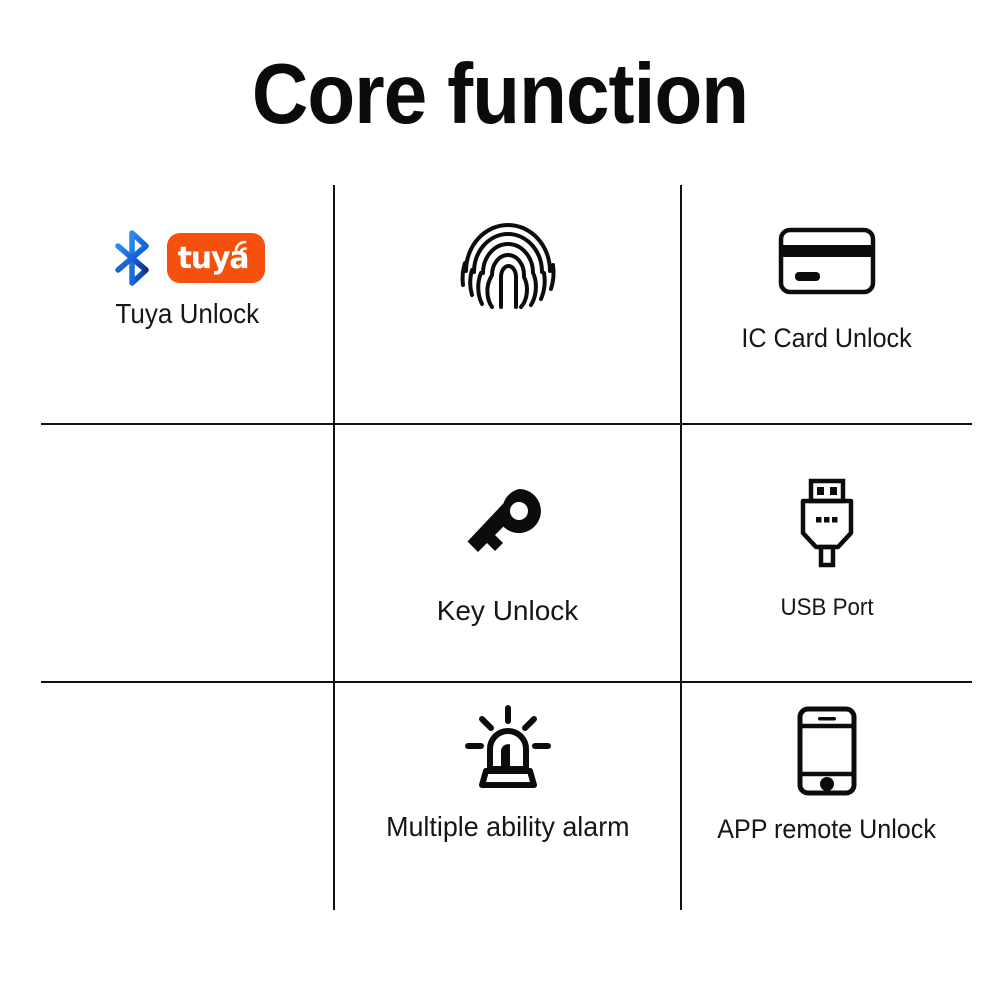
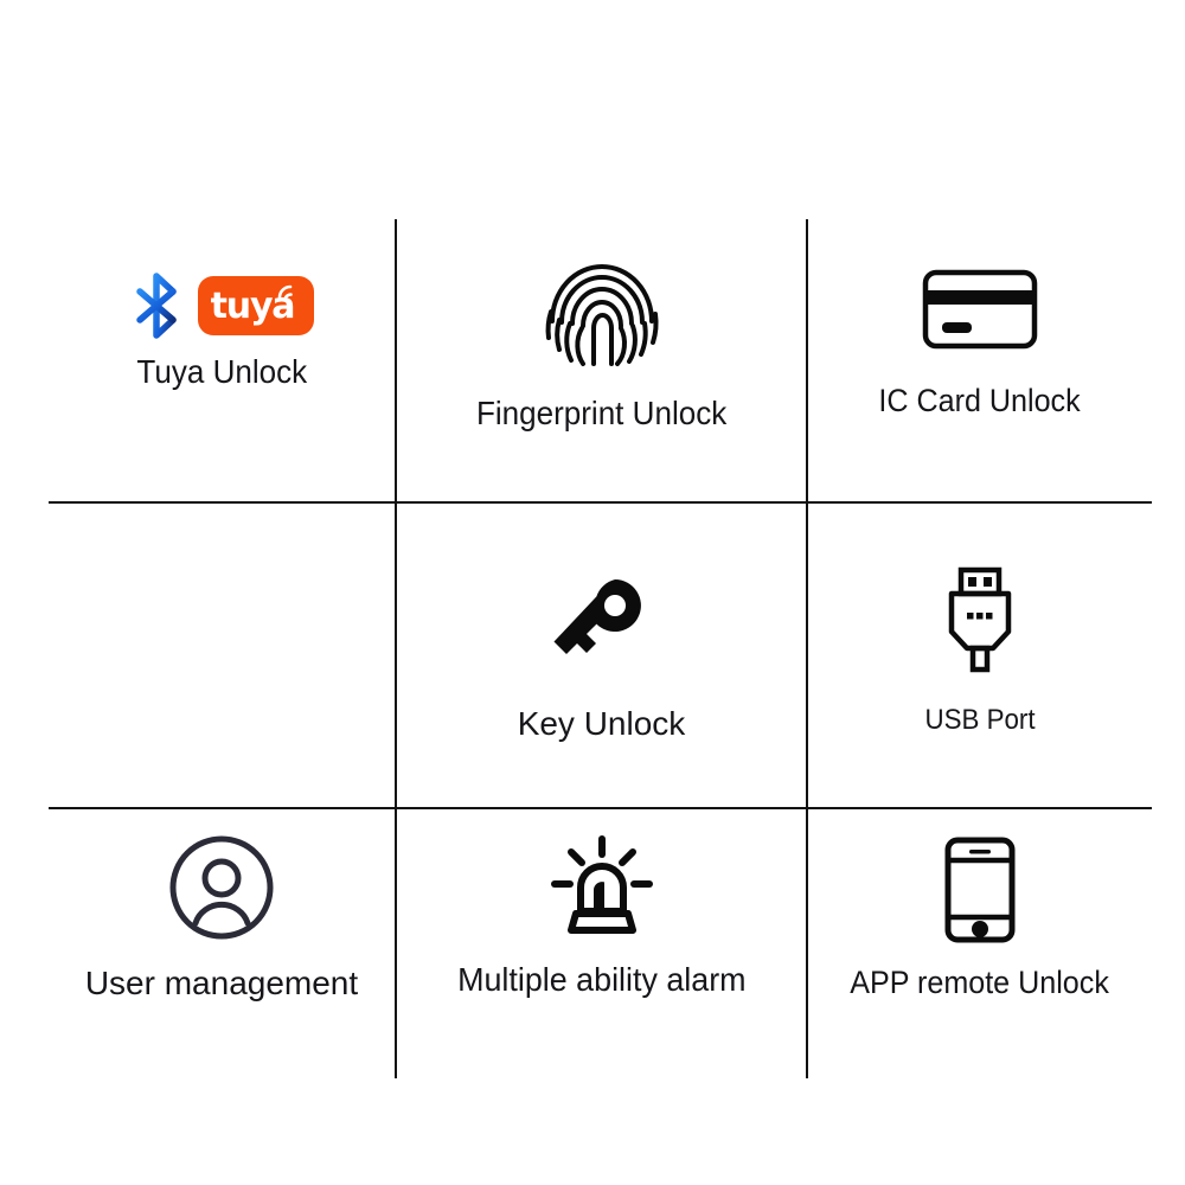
- Core function
  tuya
  Tuya Unlock
+ Fingerprint Unlock
  IC Card Unlock
  Key Unlock
  USB Port
+ User management
  Multiple ability alarm
  APP remote Unlock
